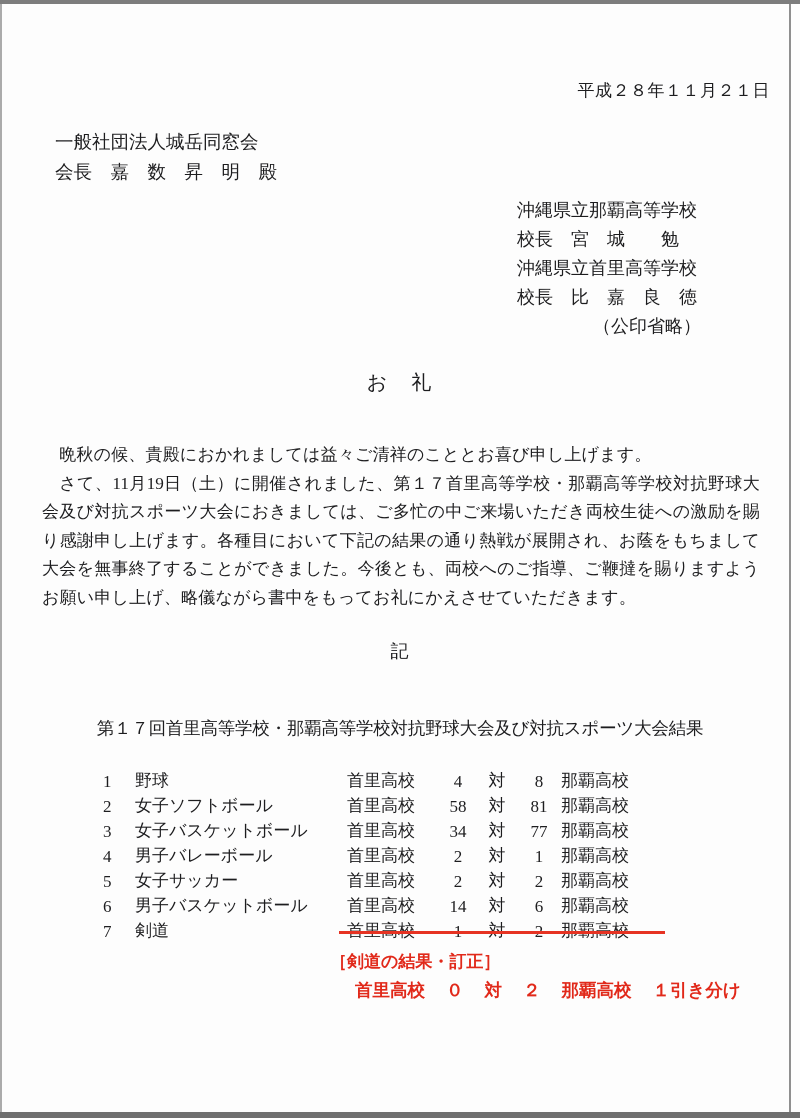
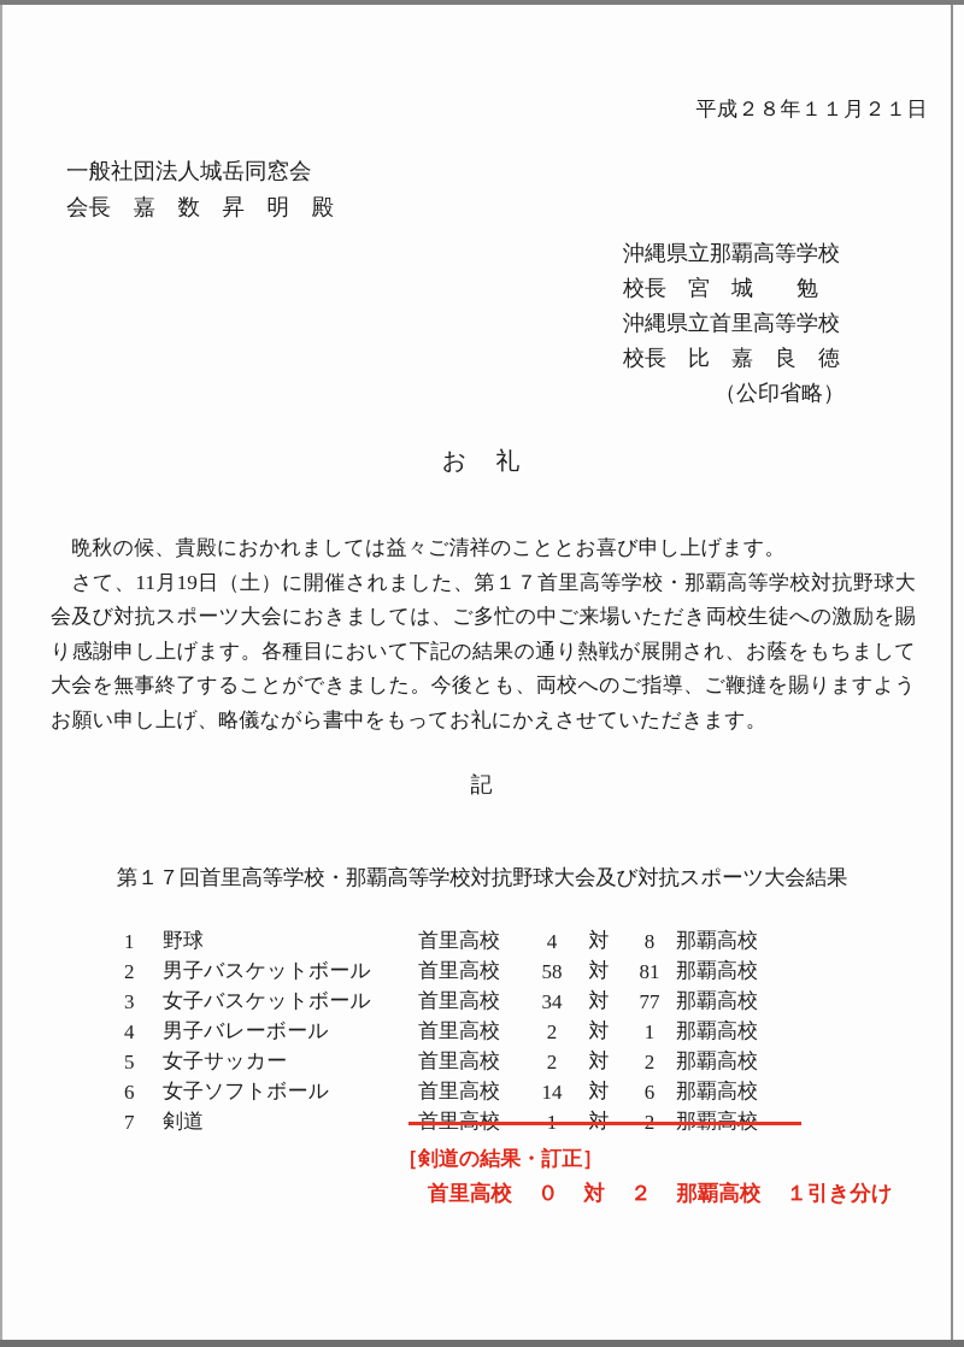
  平成２８年１１月２１日
  一般社団法人城岳同窓会
  会長 嘉 数 昇 明 殿
  沖縄県立那覇高等学校
  校長 宮 城 勉
  沖縄県立首里高等学校
  校長 比 嘉 良 徳
  （公印省略）
  お 礼
  晩秋の候、貴殿におかれましては益々ご清祥のこととお喜び申し上げます。
  さて、11月19日（土）に開催されました、第１７首里高等学校・那覇高等学校対抗野球大会及び対抗スポーツ大会におきましては、ご多忙の中ご来場いただき両校生徒への激励を賜り感謝申し上げます。各種目において下記の結果の通り熱戦が展開され、お蔭をもちまして大会を無事終了することができました。今後とも、両校へのご指導、ご鞭撻を賜りますようお願い申し上げ、略儀ながら書中をもってお礼にかえさせていただきます。
  記
  第１７回首里高等学校・那覇高等学校対抗野球大会及び対抗スポーツ大会結果
  1
  野球
  首里高校
  4
  対
  8
  那覇高校
  2
- 女子ソフトボール
+ 男子バスケットボール
  首里高校
  58
  対
  81
  那覇高校
  3
  女子バスケットボール
  首里高校
  34
  対
  77
  那覇高校
  4
  男子バレーボール
  首里高校
  2
  対
  1
  那覇高校
  5
  女子サッカー
  首里高校
  2
  対
  2
  那覇高校
  6
- 男子バスケットボール
+ 女子ソフトボール
  首里高校
  14
  対
  6
  那覇高校
  7
  剣道
  ［剣道の結果・訂正］
  首里高校
  ０
  対
  ２
  那覇高校
  １引き分け
